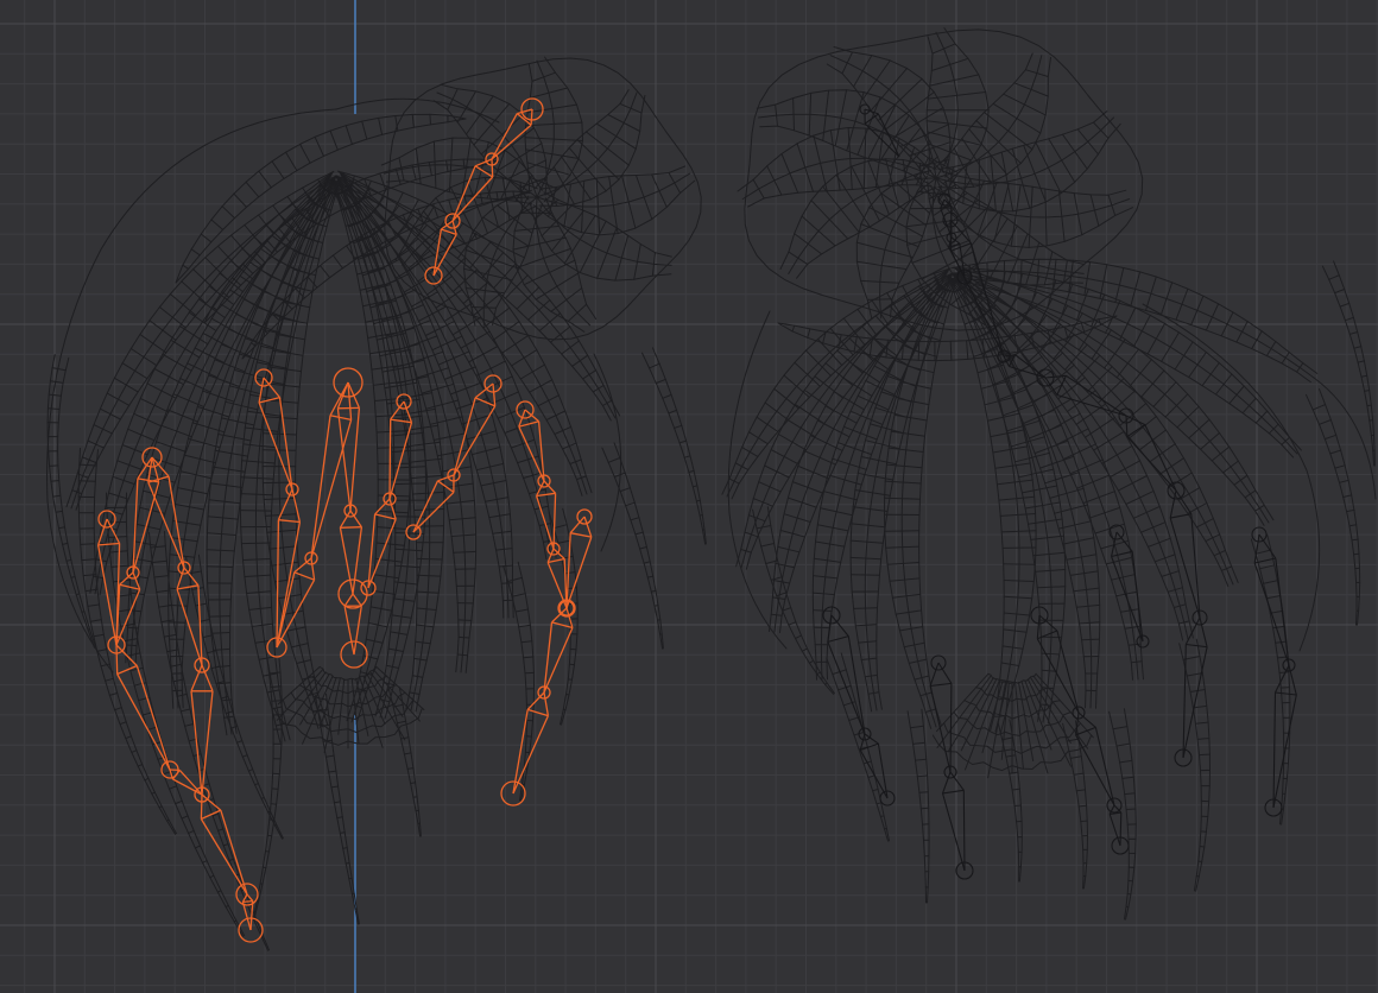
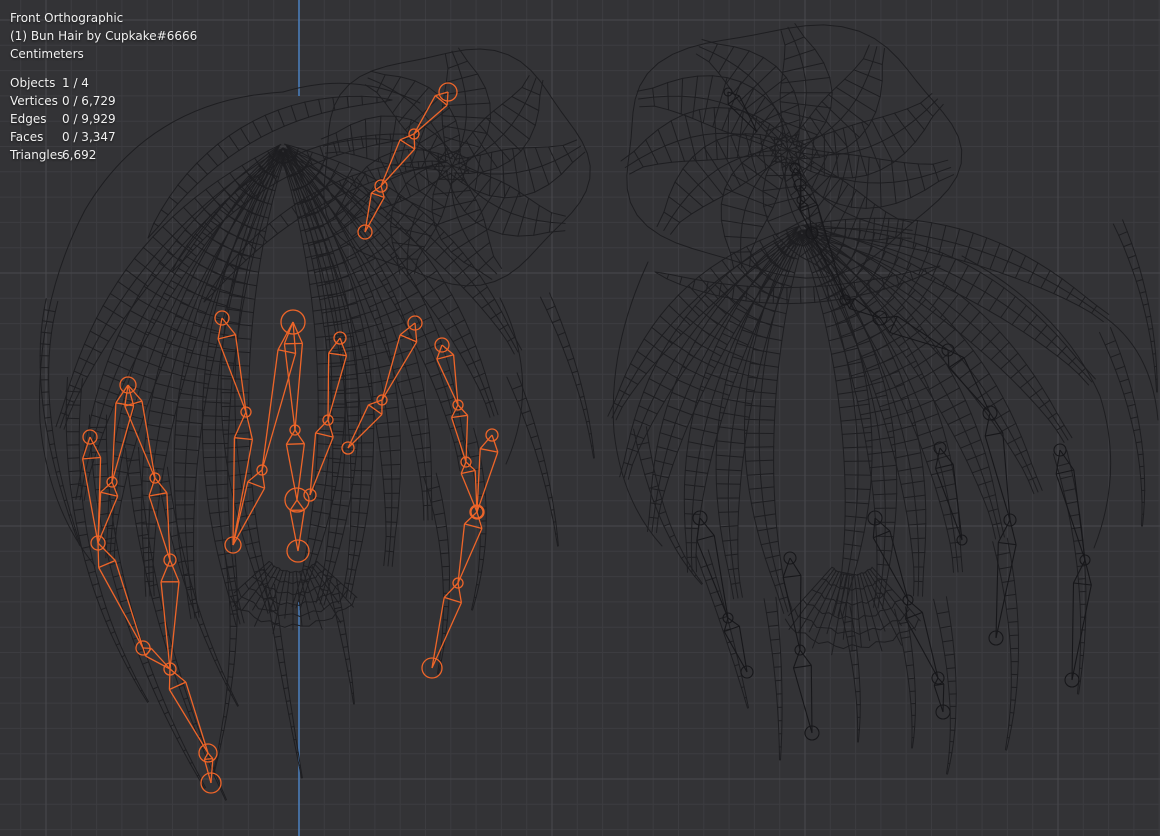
+ Front Orthographic
+ (1) Bun Hair by Cupkake#6666
+ Centimeters
+ Objects
+ 1 / 4
+ Vertices
+ 0 / 6,729
+ Edges
+ 0 / 9,929
+ Faces
+ 0 / 3,347
+ Triangles
+ 6,692
